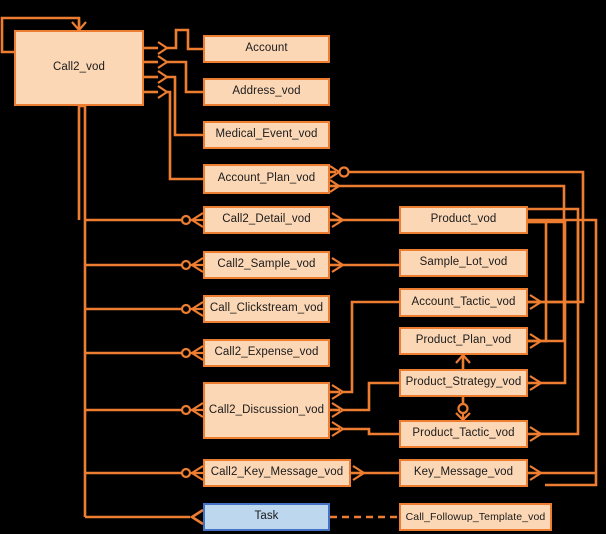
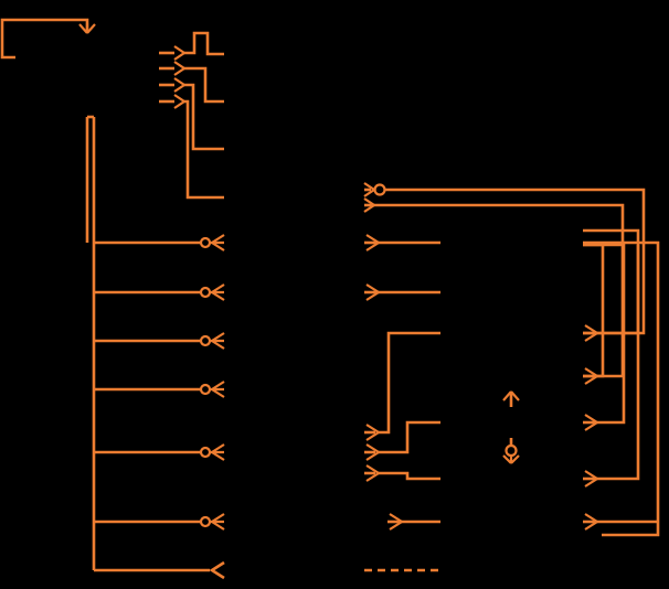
- Call2_vod
- Account
- Address_vod
- Medical_Event_vod
- Account_Plan_vod
- Call2_Detail_vod
- Call2_Sample_vod
- Call_Clickstream_vod
- Call2_Expense_vod
- Call2_Discussion_vod
- Call2_Key_Message_vod
- Task
- Product_vod
- Sample_Lot_vod
- Account_Tactic_vod
- Product_Plan_vod
- Product_Strategy_vod
- Product_Tactic_vod
- Key_Message_vod
- Call_Followup_Template_vod
